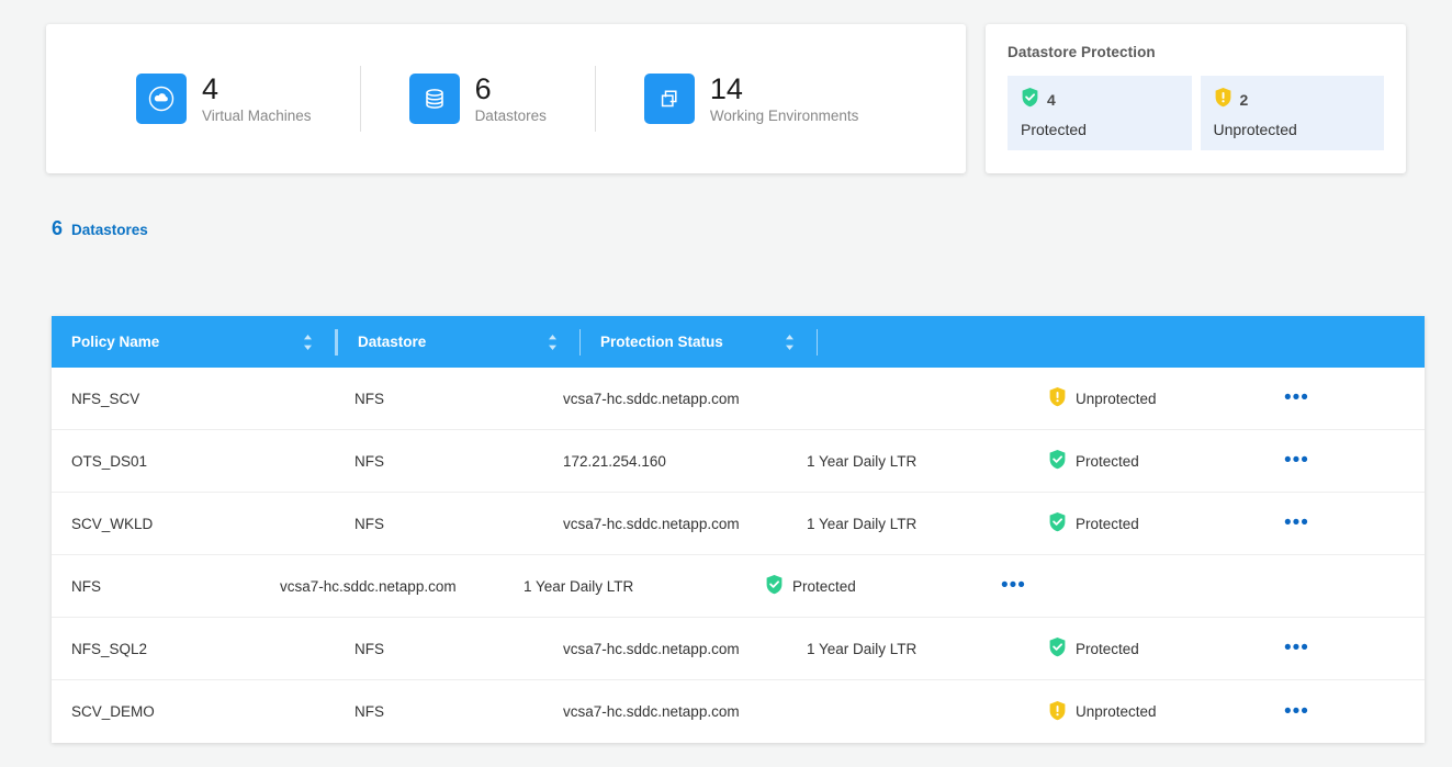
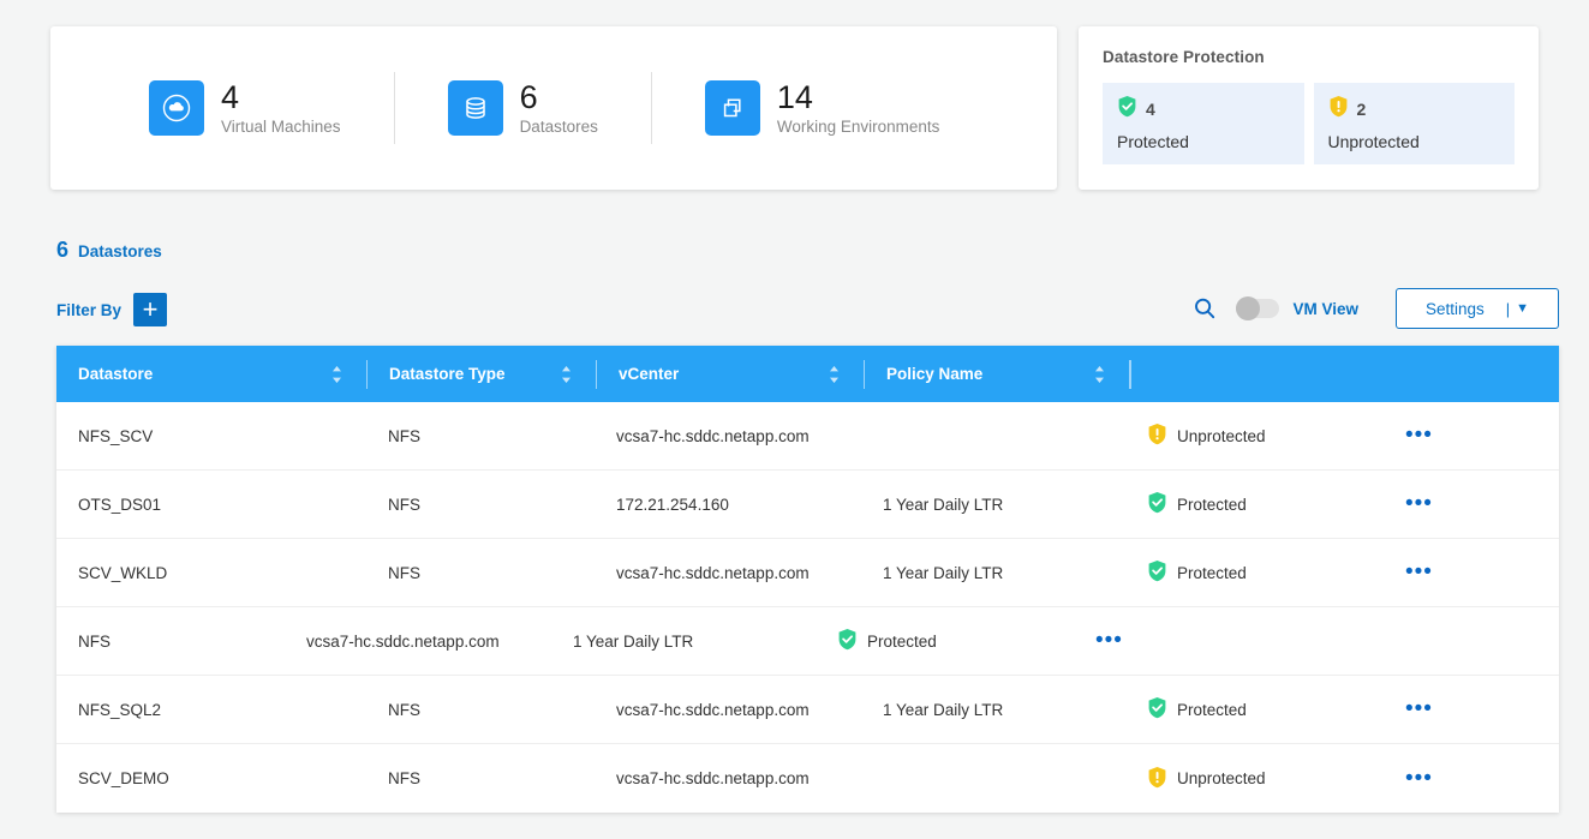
  4
  Virtual Machines
  6
  Datastores
  14
  Working Environments
  Datastore Protection
  4
  Protected
  2
  Unprotected
  6
  Datastores
+ Filter By
+ +
+ VM View
+ Settings
+ |
+ ▼
- Policy Name
+ Datastore
+ Datastore Type
+ vCenter
- Datastore
+ Policy Name
- Protection Status
  NFS_SCV
  NFS
  vcsa7-hc.sddc.netapp.com
  Unprotected
  •••
  OTS_DS01
  NFS
  172.21.254.160
  1 Year Daily LTR
  Protected
  •••
  SCV_WKLD
  NFS
  vcsa7-hc.sddc.netapp.com
  1 Year Daily LTR
  Protected
  •••
  NFS
  vcsa7-hc.sddc.netapp.com
  1 Year Daily LTR
  Protected
  •••
  NFS_SQL2
  NFS
  vcsa7-hc.sddc.netapp.com
  1 Year Daily LTR
  Protected
  •••
  SCV_DEMO
  NFS
  vcsa7-hc.sddc.netapp.com
  Unprotected
  •••
